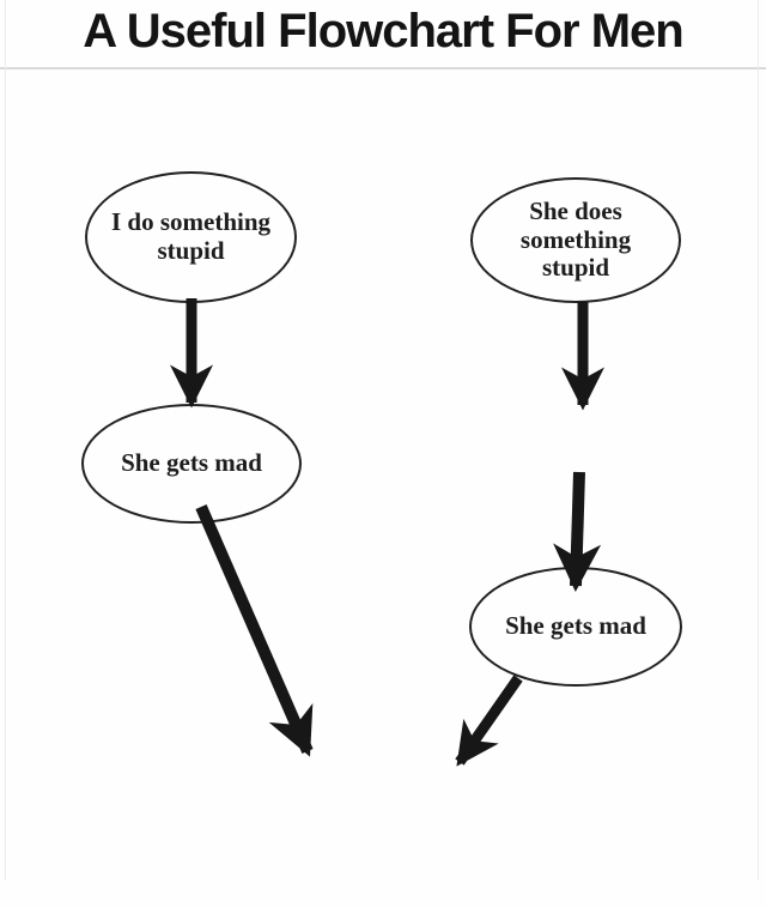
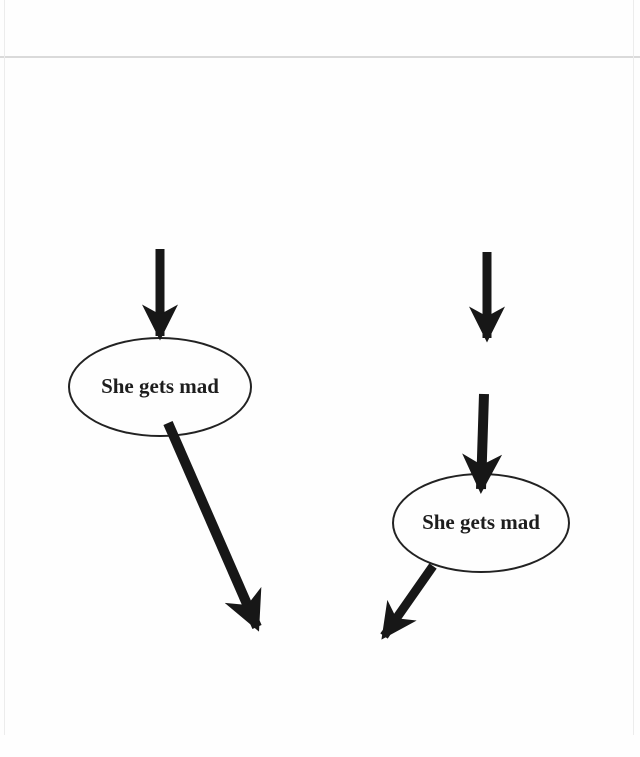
- A Useful Flowchart For Men
- I do something stupid
- She does something stupid
  She gets mad
  She gets mad
